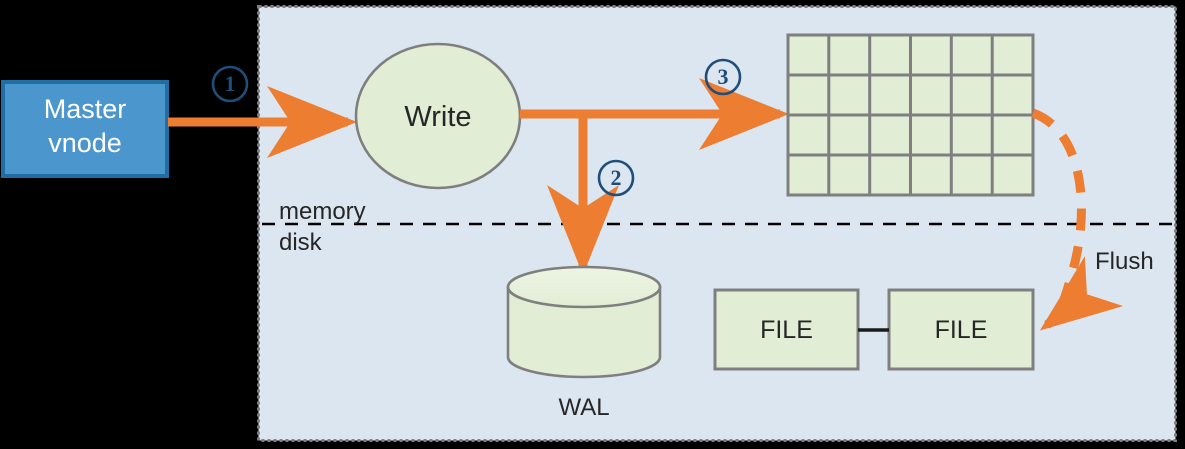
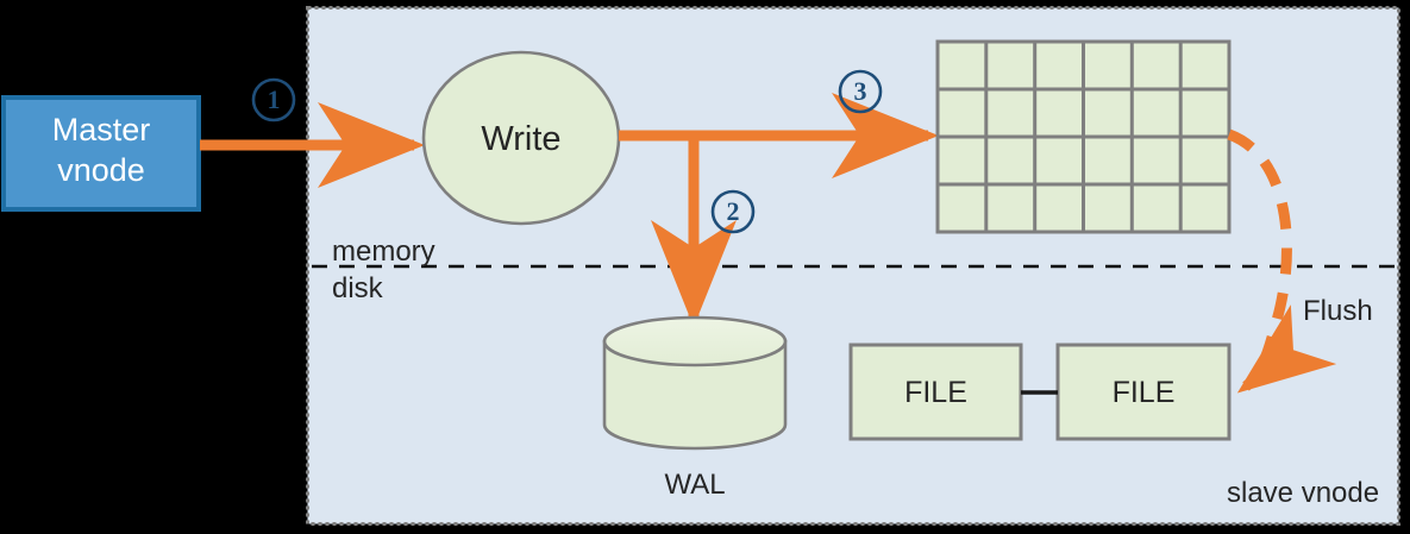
  Master
  vnode
  Write
  WAL
  FILE
  FILE
  memory
  disk
  Flush
+ slave vnode
  1
  2
  3
